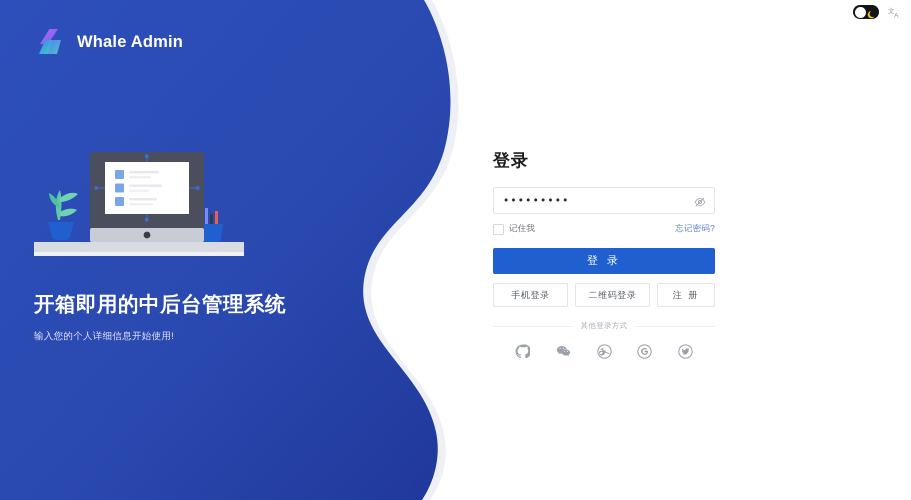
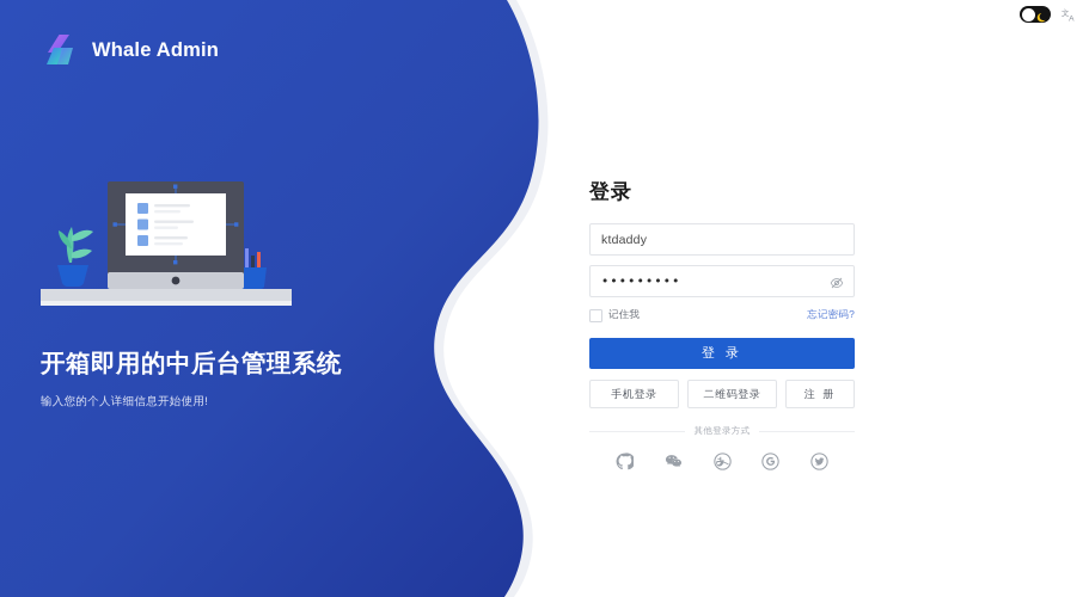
  Whale Admin
  开箱即用的中后台管理系统
  输入您的个人详细信息开始使用!
  文
  登录
+ ktdaddy
  •••••••••
  记住我
  忘记密码?
  登 录
  手机登录
  二维码登录
  注 册
  其他登录方式
